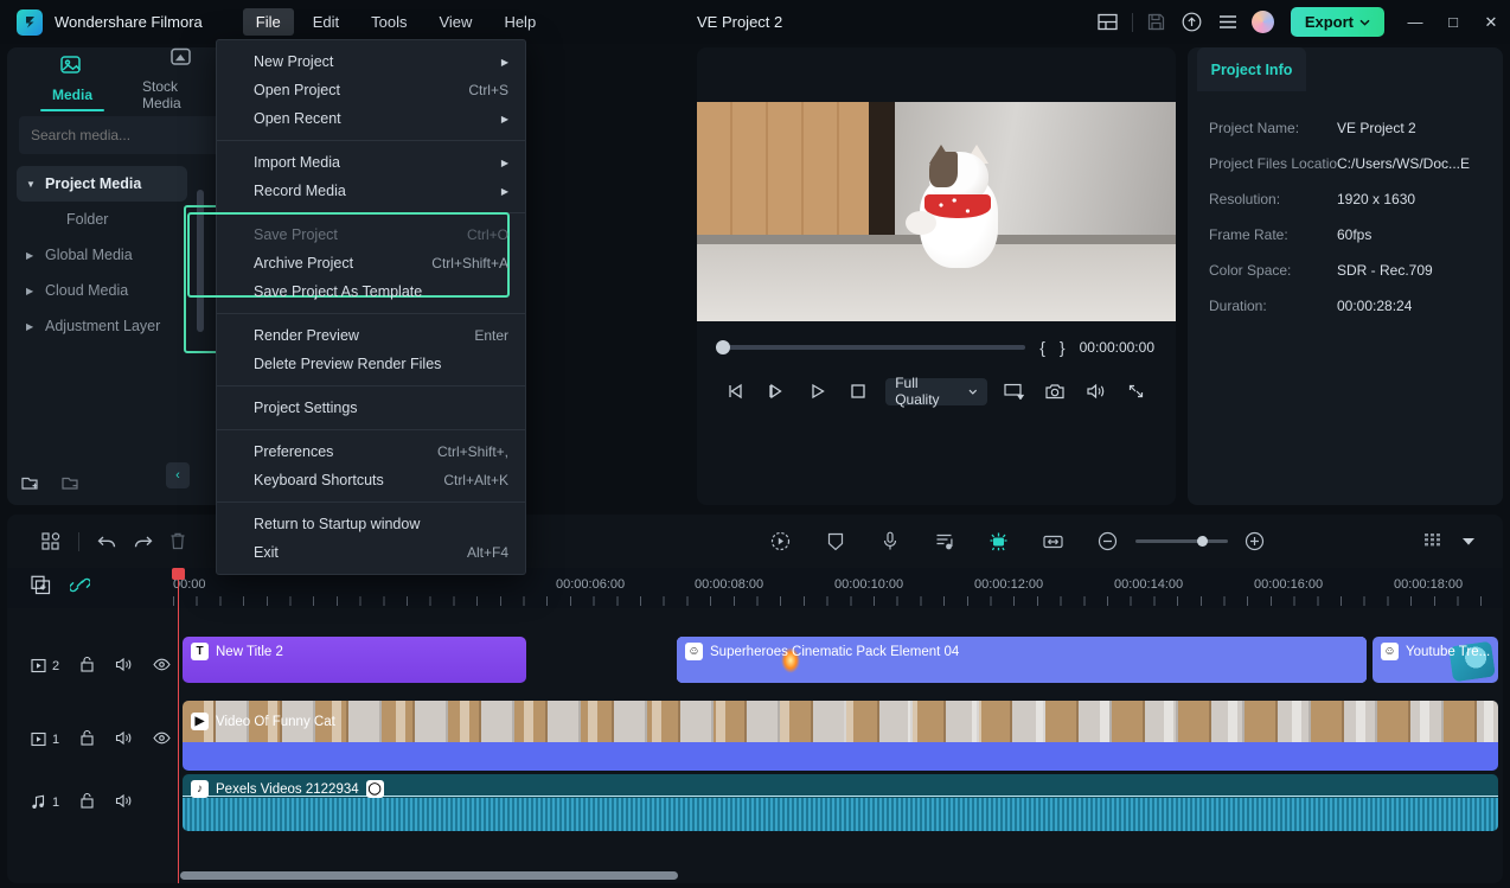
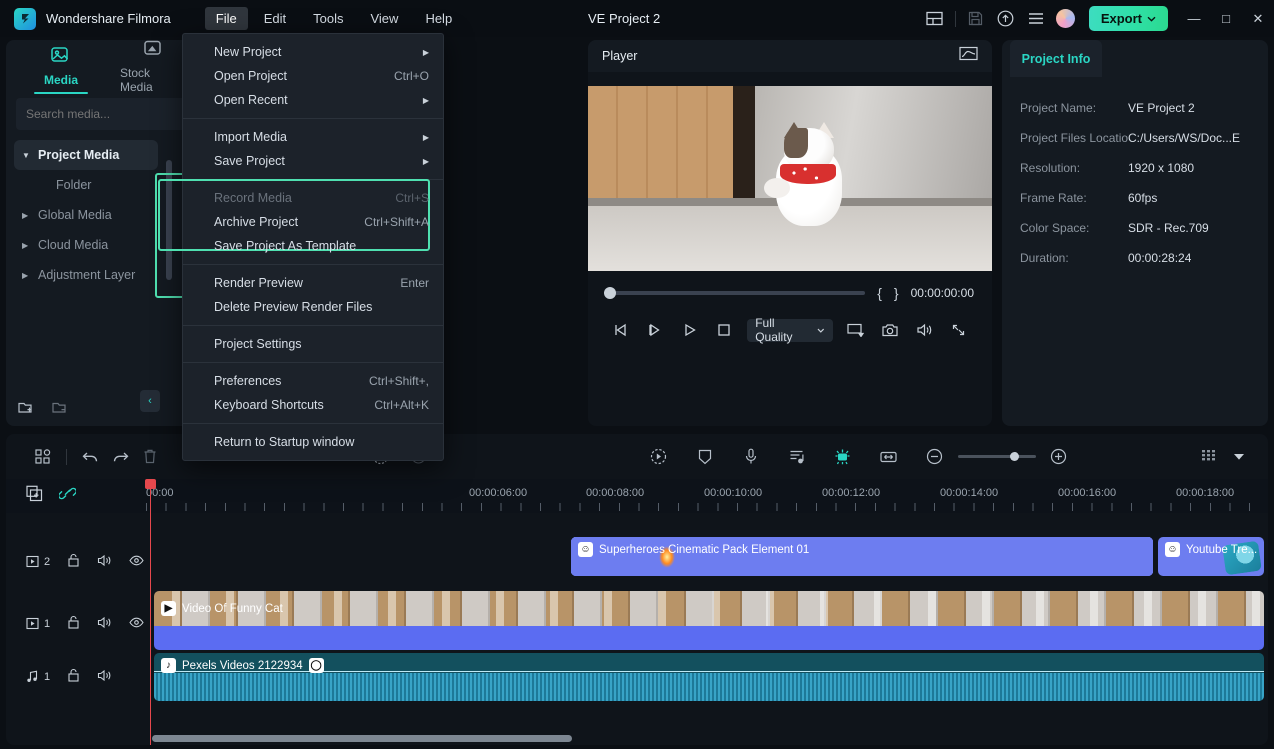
  Wondershare Filmora
  File
  Edit
  Tools
  View
  Help
  VE Project 2
  Export
  —
  □
  ✕
  Media
  Stock Media
  Search media...
  ▼
  Project Media
  Folder
  ▶
  Global Media
  ▶
  Cloud Media
  ▶
  Adjustment Layer
  ‹
+ Player
  {
  }
  00:00:00:00
  Full Quality
  Project Info
  Project Name:
  VE Project 2
  Project Files Locatio
  C:/Users/WS/Doc...E
  Resolution:
- 1920 x 1630
+ 1920 x 1080
  Frame Rate:
  60fps
  Color Space:
  SDR - Rec.709
  Duration:
  00:00:28:24
  0:00
  00:00:06:00
  00:00:08:00
  00:00:10:00
  00:00:12:00
  00:00:14:00
  00:00:16:00
  00:00:18:00
  2
- T
- New Title 2
  ☺
- Superheroes Cinematic Pack Element 04
+ Superheroes Cinematic Pack Element 01
  ☺
  Youtube Tre...
  1
  ▶
  Video Of Funny Cat
  1
  ♪
  Pexels Videos 2122934
  ◯
  New Project
  ▶
  Open Project
- Ctrl+S
+ Ctrl+O
  Open Recent
  ▶
  Import Media
  ▶
- Record Media
+ Save Project
  ▶
- Save Project
+ Record Media
- Ctrl+O
+ Ctrl+S
  Archive Project
  Ctrl+Shift+A
  Save Project As Template
  Render Preview
  Enter
  Delete Preview Render Files
  Project Settings
  Preferences
  Ctrl+Shift+,
  Keyboard Shortcuts
  Ctrl+Alt+K
  Return to Startup window
- Exit
- Alt+F4
